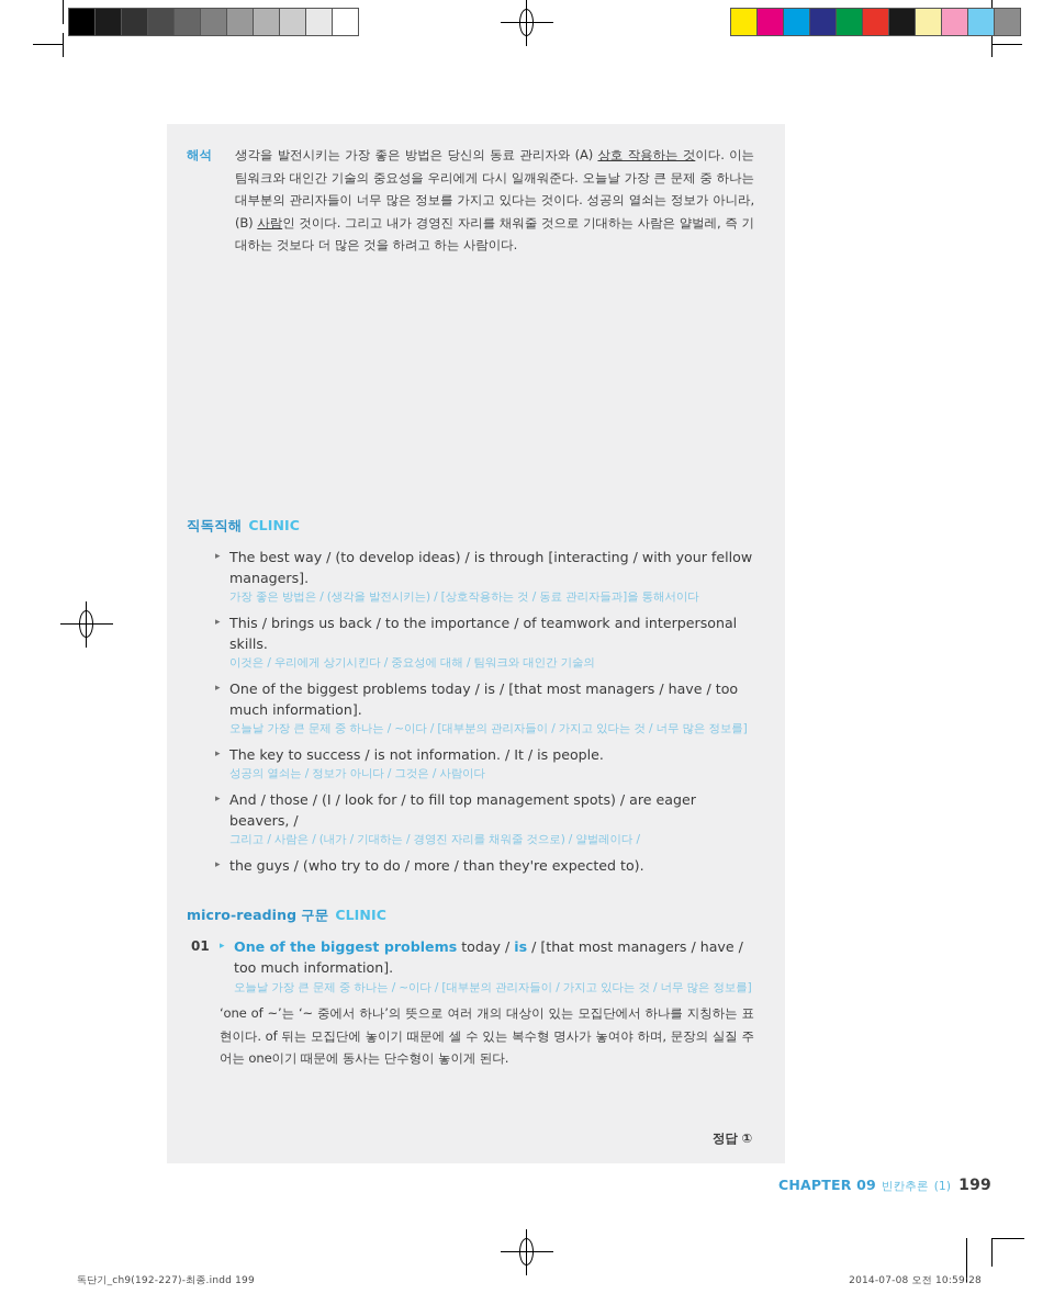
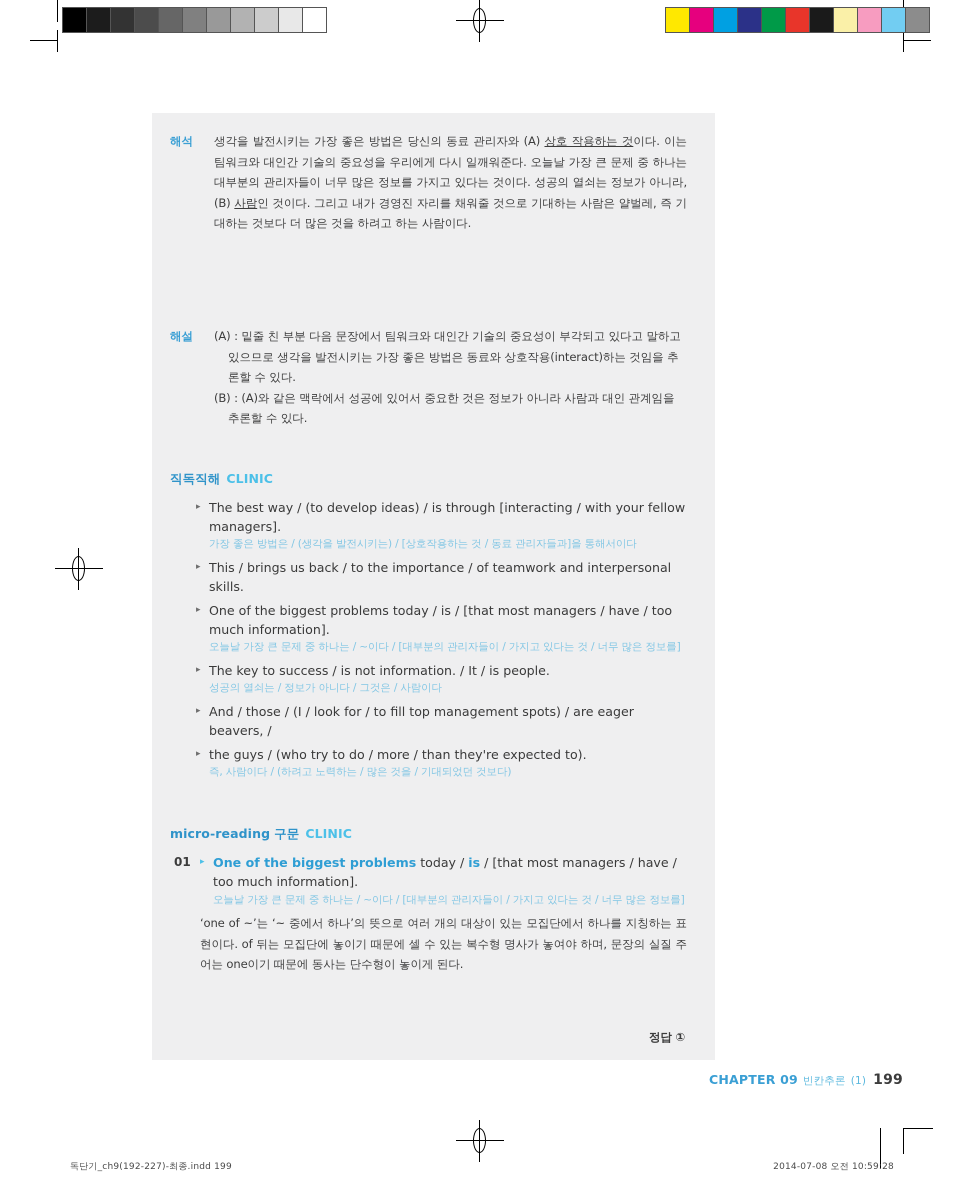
  해석
  생각을 발전시키는 가장 좋은 방법은 당신의 동료 관리자와 (A) 상호 작용하는 것이다. 이는 팀워크와 대인간 기술의 중요성을 우리에게 다시 일깨워준다. 오늘날 가장 큰 문제 중 하나는 대부분의 관리자들이 너무 많은 정보를 가지고 있다는 것이다. 성공의 열쇠는 정보가 아니라, (B) 사람인 것이다. 그리고 내가 경영진 자리를 채워줄 것으로 기대하는 사람은 얄벌레, 즉 기대하는 것보다 더 많은 것을 하려고 하는 사람이다.
+ 해설
+ (A) : 밑줄 친 부분 다음 문장에서 팀워크와 대인간 기술의 중요성이 부각되고 있다고 말하고 있으므로 생각을 발전시키는 가장 좋은 방법은 동료와 상호작용(interact)하는 것임을 추론할 수 있다.
+ (B) : (A)와 같은 맥락에서 성공에 있어서 중요한 것은 정보가 아니라 사람과 대인 관계임을 추론할 수 있다.
  직독직해 CLINIC
  ▸
  The best way / (to develop ideas) / is through [interacting / with your fellow managers].
  가장 좋은 방법은 / (생각을 발전시키는) / [상호작용하는 것 / 동료 관리자들과]을 통해서이다
  ▸
  This / brings us back / to the importance / of teamwork and interpersonal skills.
- 이것은 / 우리에게 상기시킨다 / 중요성에 대해 / 팀워크와 대인간 기술의
  ▸
  One of the biggest problems today / is / [that most managers / have / too much information].
  오늘날 가장 큰 문제 중 하나는 / ~이다 / [대부분의 관리자들이 / 가지고 있다는 것 / 너무 많은 정보를]
  ▸
  The key to success / is not information. / It / is people.
  성공의 열쇠는 / 정보가 아니다 / 그것은 / 사람이다
  ▸
  And / those / (I / look for / to fill top management spots) / are eager beavers, /
- 그리고 / 사람은 / (내가 / 기대하는 / 경영진 자리를 채워줄 것으로) / 얄벌레이다 /
  ▸
  the guys / (who try to do / more / than they're expected to).
+ 즉, 사람이다 / (하려고 노력하는 / 많은 것을 / 기대되었던 것보다)
  micro-reading 구문 CLINIC
  01
  ▸
  One of the biggest problems today / is / [that most managers / have / too much information].
  오늘날 가장 큰 문제 중 하나는 / ~이다 / [대부분의 관리자들이 / 가지고 있다는 것 / 너무 많은 정보를]
  ‘one of ~’는 ‘~ 중에서 하나’의 뜻으로 여러 개의 대상이 있는 모집단에서 하나를 지칭하는 표현이다. of 뒤는 모집단에 놓이기 때문에 셀 수 있는 복수형 명사가 놓여야 하며, 문장의 실질 주어는 one이기 때문에 동사는 단수형이 놓이게 된다.
  정답 ①
  CHAPTER 09 빈칸추론 (1) 199
  독단기_ch9(192-227)-최종.indd 199
  2014-07-08 오전 10:59:28
